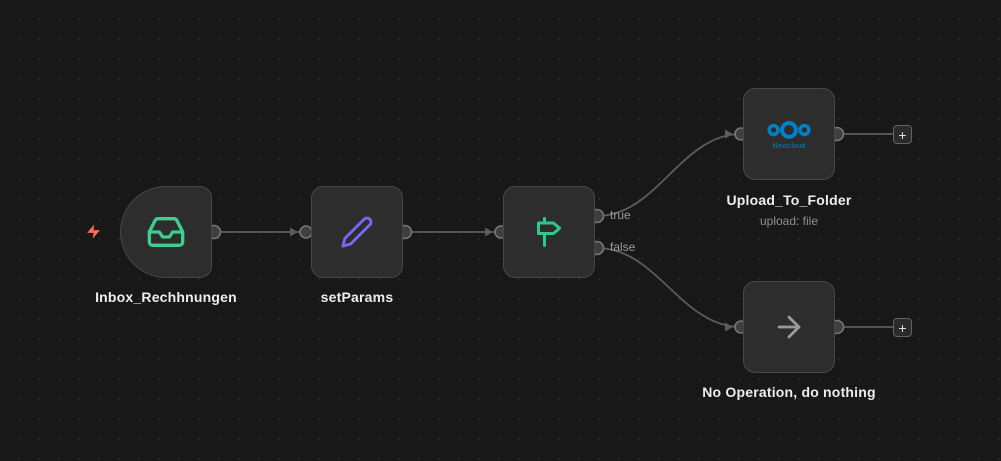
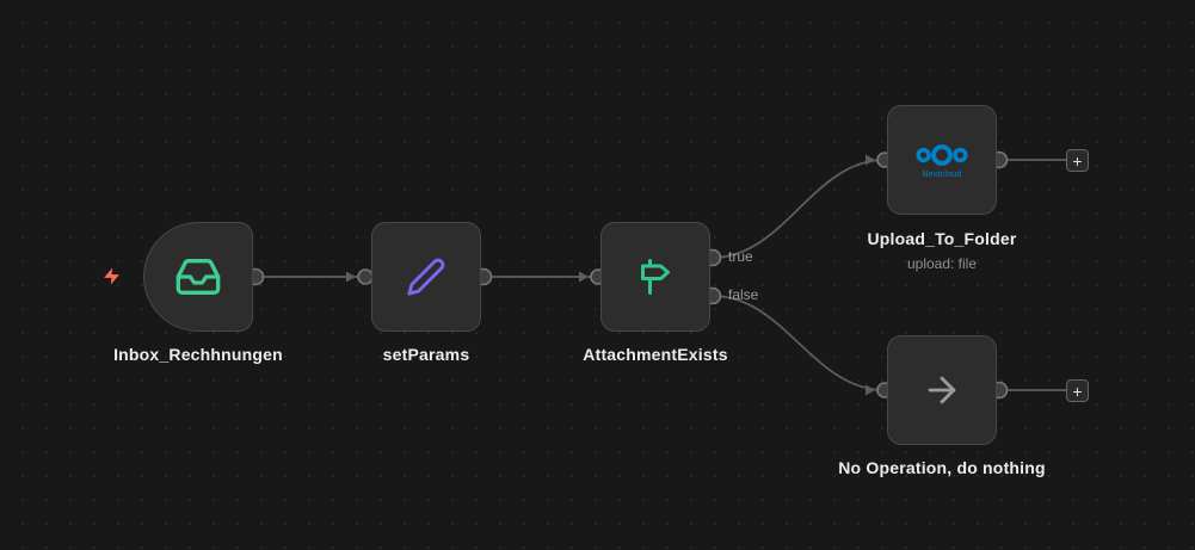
  Inbox_Rechhnungen
  setParams
+ AttachmentExists
  true
  false
  Upload_To_Folder
  upload: file
  +
  No Operation, do nothing
  +
